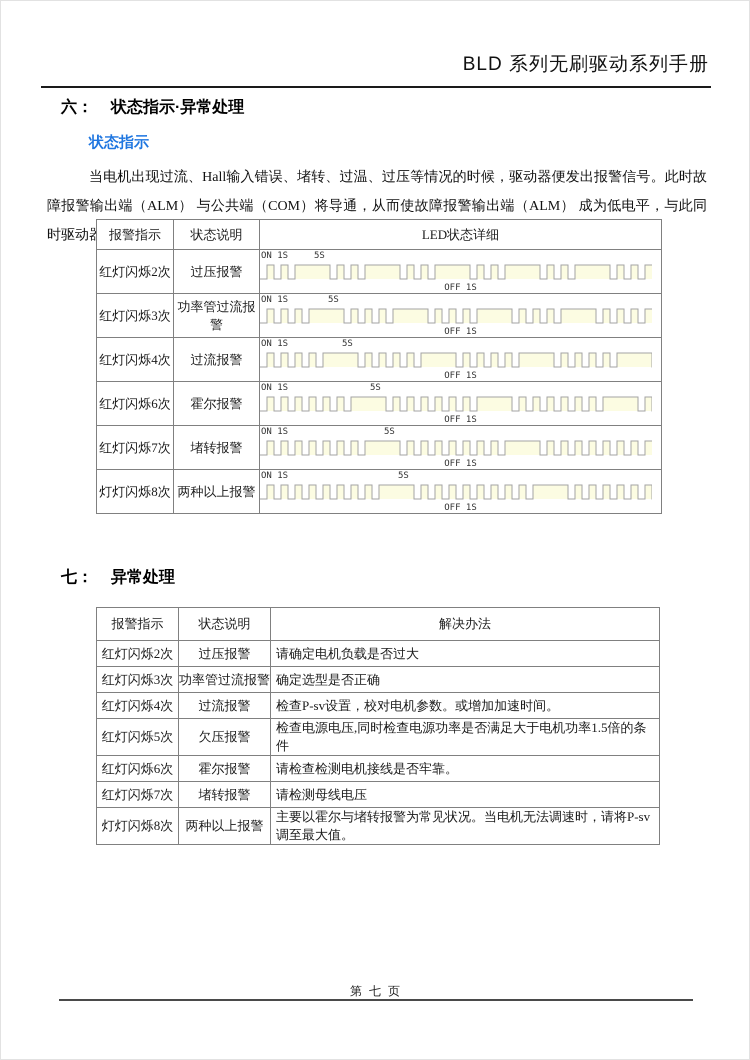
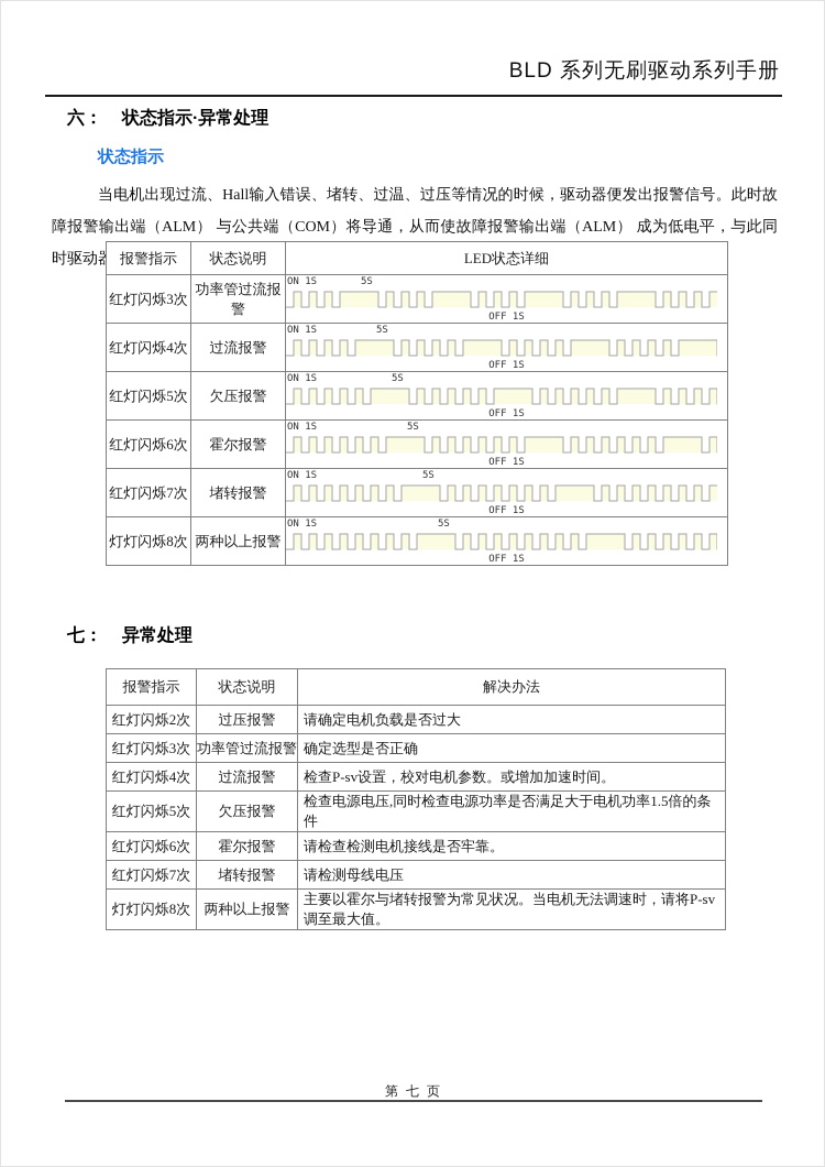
  BLD 系列无刷驱动系列手册
  六： 状态指示·异常处理
  状态指示
  当电机出现过流、Hall输入错误、堵转、过温、过压等情况的时候，驱动器便发出报警信号。此时故障报警输出端（ALM） 与公共端（COM）将导通，从而使故障报警输出端（ALM） 成为低电平，与此同时驱动
  报警指示	状态说明	LED状态详细
- 红灯闪烁2次	过压报警	ON 1S 5S OFF 1S
  红灯闪烁3次	功率管过流报警	ON 1S 5S OFF 1S
  红灯闪烁4次	过流报警	ON 1S 5S OFF 1S
+ 红灯闪烁5次	欠压报警	ON 1S 5S OFF 1S
  红灯闪烁6次	霍尔报警	ON 1S 5S OFF 1S
  红灯闪烁7次	堵转报警	ON 1S 5S OFF 1S
  灯灯闪烁8次	两种以上报警	ON 1S 5S OFF 1S
  七： 异常处理
  报警指示	状态说明	解决办法
  红灯闪烁2次	过压报警	请确定电机负载是否过大
  红灯闪烁3次	功率管过流报警	确定选型是否正确
  红灯闪烁4次	过流报警	检查P-sv设置，校对电机参数。或增加加速时间。
  红灯闪烁5次	欠压报警	检查电源电压,同时检查电源功率是否满足大于电机功率1.5倍的条件
  红灯闪烁6次	霍尔报警	请检查检测电机接线是否牢靠。
  红灯闪烁7次	堵转报警	请检测母线电压
  灯灯闪烁8次	两种以上报警	主要以霍尔与堵转报警为常见状况。当电机无法调速时，请将P-sv调至最大值。
  第 七 页
